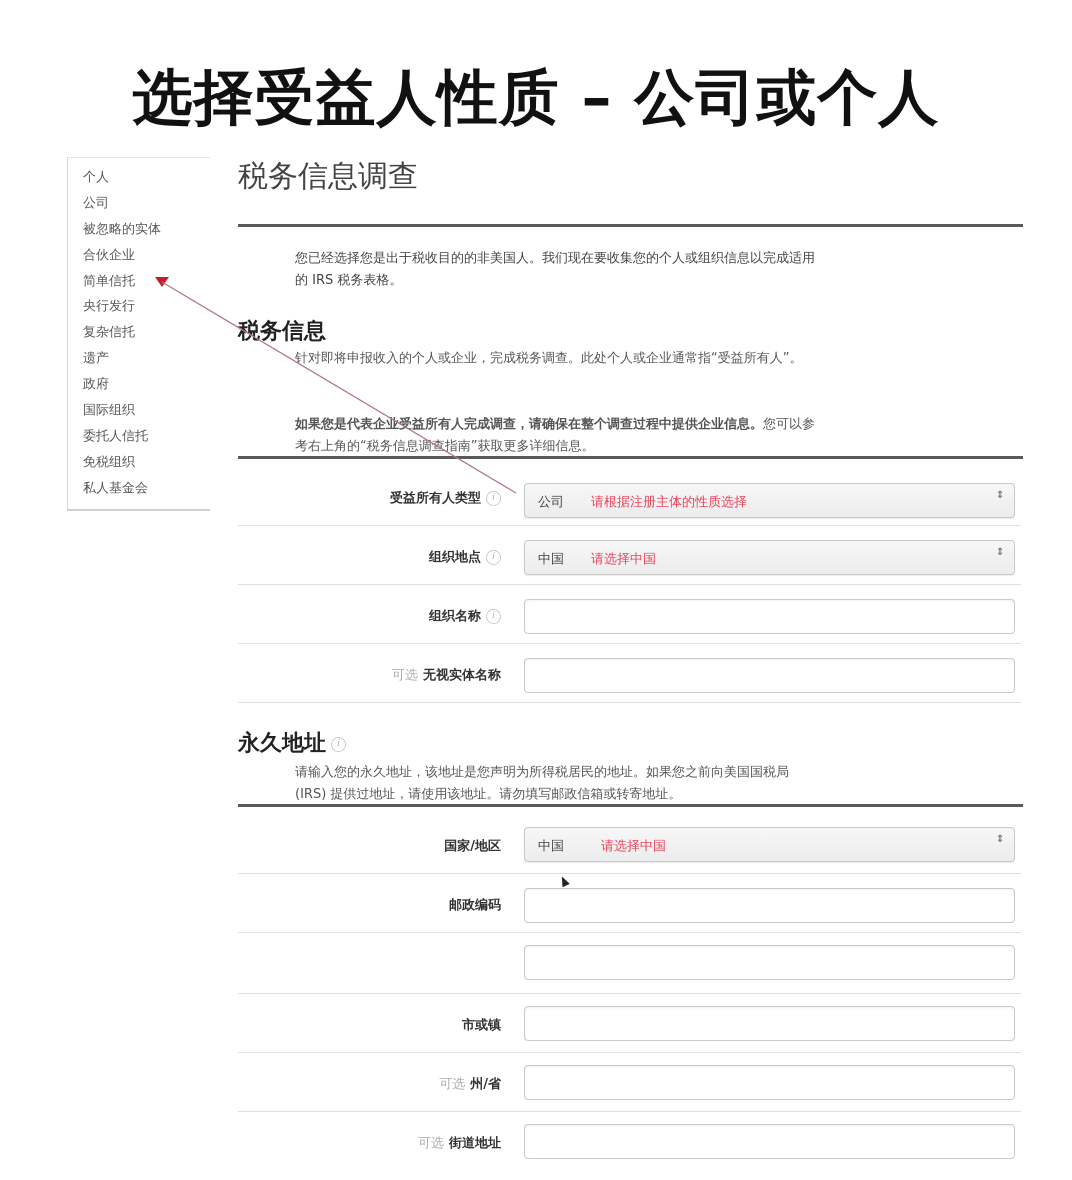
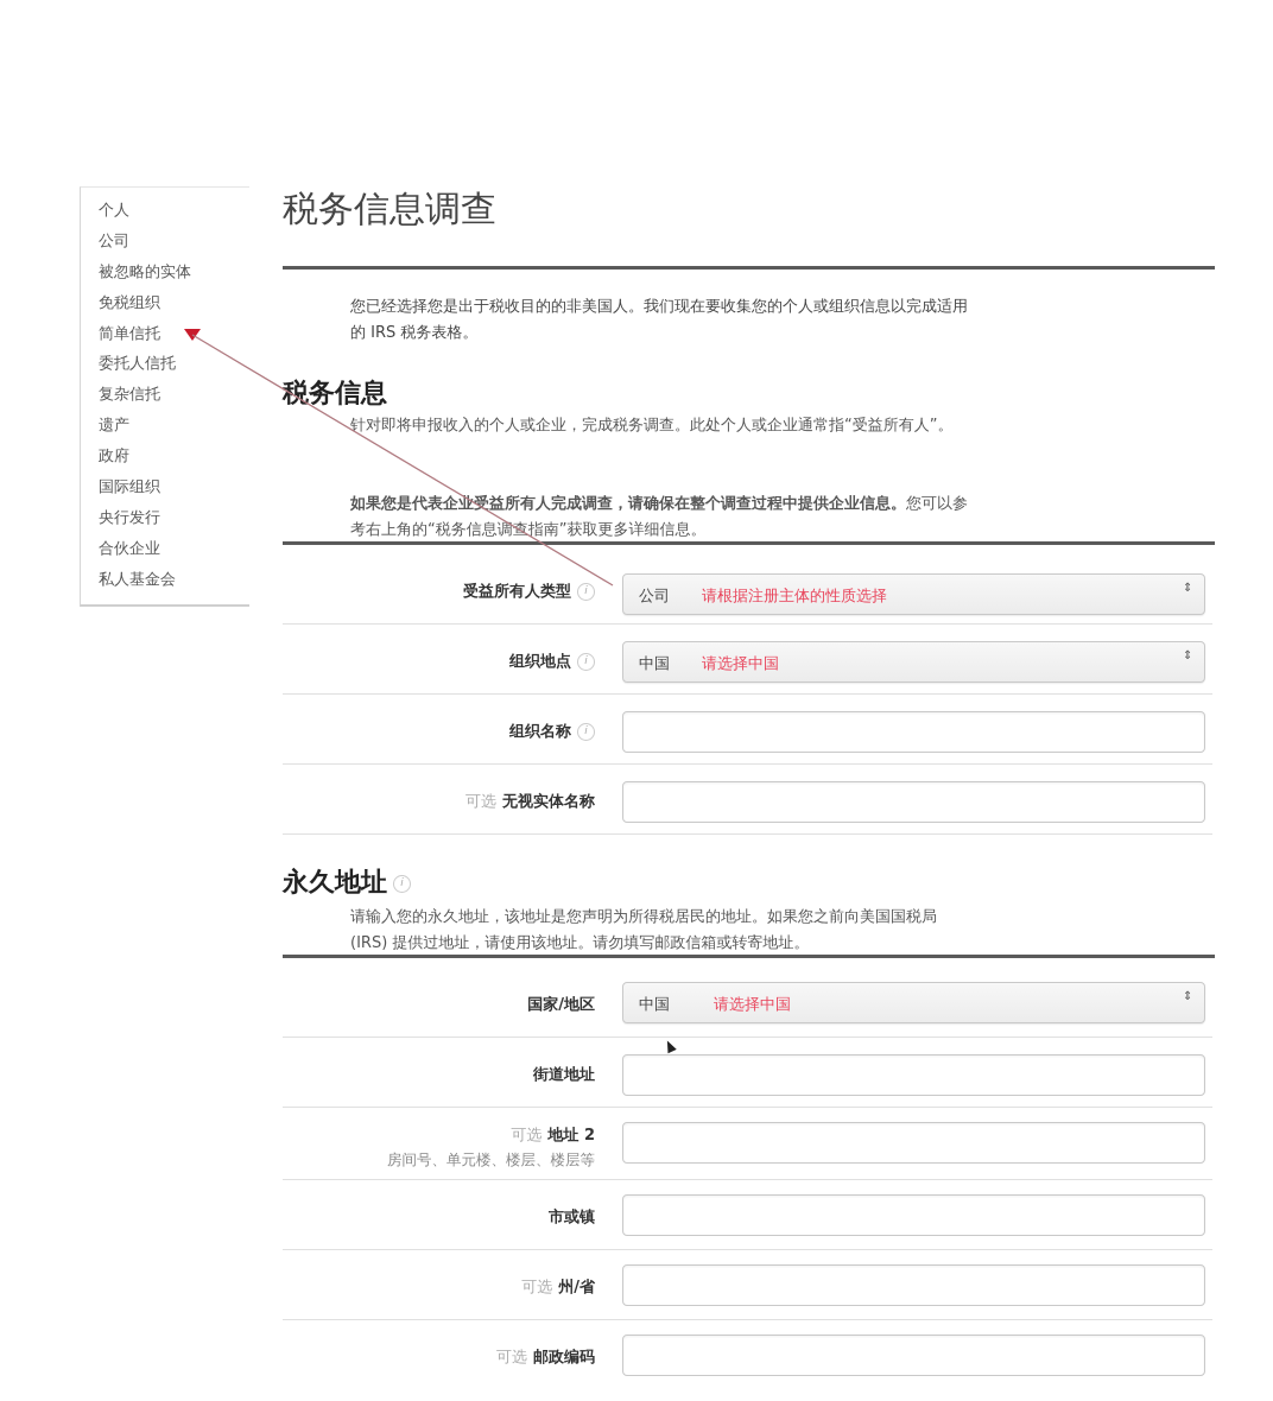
- 选择受益人性质 – 公司或个人
  个人
  公司
  被忽略的实体
- 合伙企业
+ 免税组织
  简单信托
- 央行发行
+ 委托人信托
  复杂信托
  遗产
  政府
  国际组织
- 委托人信托
+ 央行发行
- 免税组织
+ 合伙企业
  私人基金会
  税务信息调查
  您已经选择您是出于税收目的的非美国人。我们现在要收集您的个人或组织信息以完成适用的 IRS 税务表格。
  税务信息
  针对即将申报收入的个人或企业，完成税务调查。此处个人或企业通常指“受益所有人”。
  如果您是代表企业受益所有人完成调查，请确保在整个调查过程中提供企业信息。您可以参考右上角的“税务信息调指南”获取更多详细信息。
  受益所有人类型 i
  公司
  请根据注册主体的性质选择
  ⇕
  组织地点 i
  中国
  请选择中国
  ⇕
  组织名称 i
  可选 无视实体名称
  永久地址 i
  请输入您的永久地址，该地址是您声明为所得税居民的地址。如果您之前向美国国税局 (IRS) 提供过地址，请使用该地址。请勿填写邮政信箱或转寄地址。
  国家/地区
  中国
  请选择中国
  ⇕
- 邮政编码
+ 街道地址
+ 可选 地址 2
+ 房间号、单元楼、楼层、楼层等
  市或镇
  可选 州/省
- 可选 街道地址
+ 可选 邮政编码
